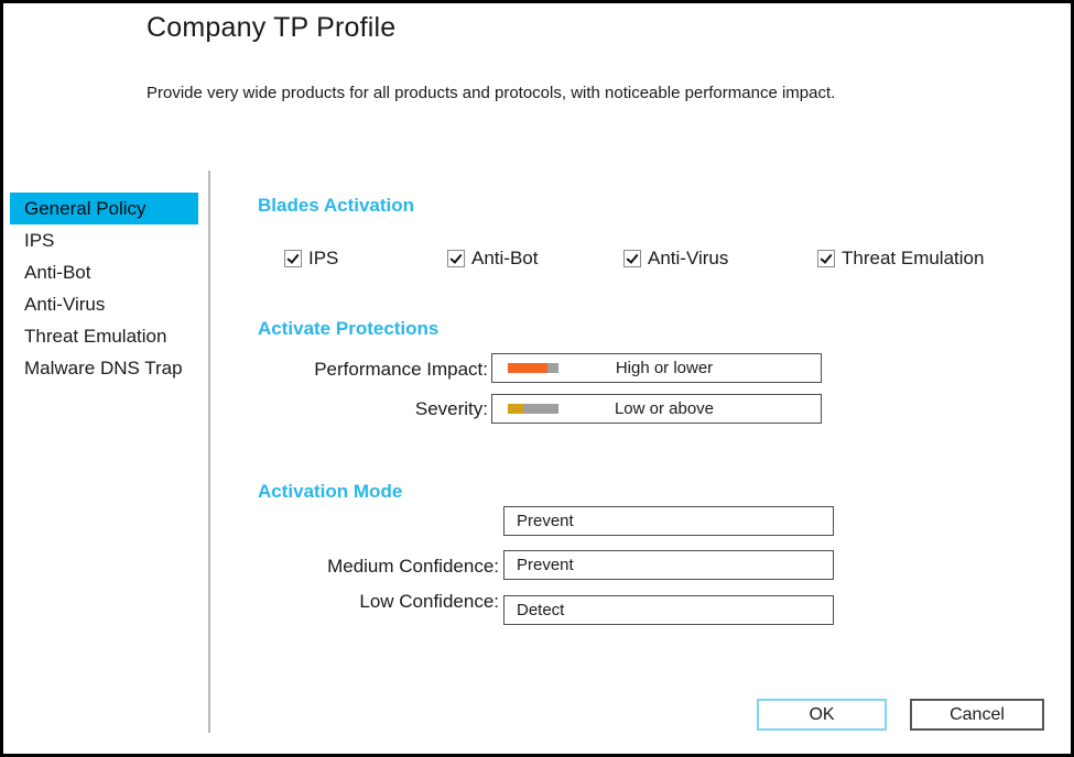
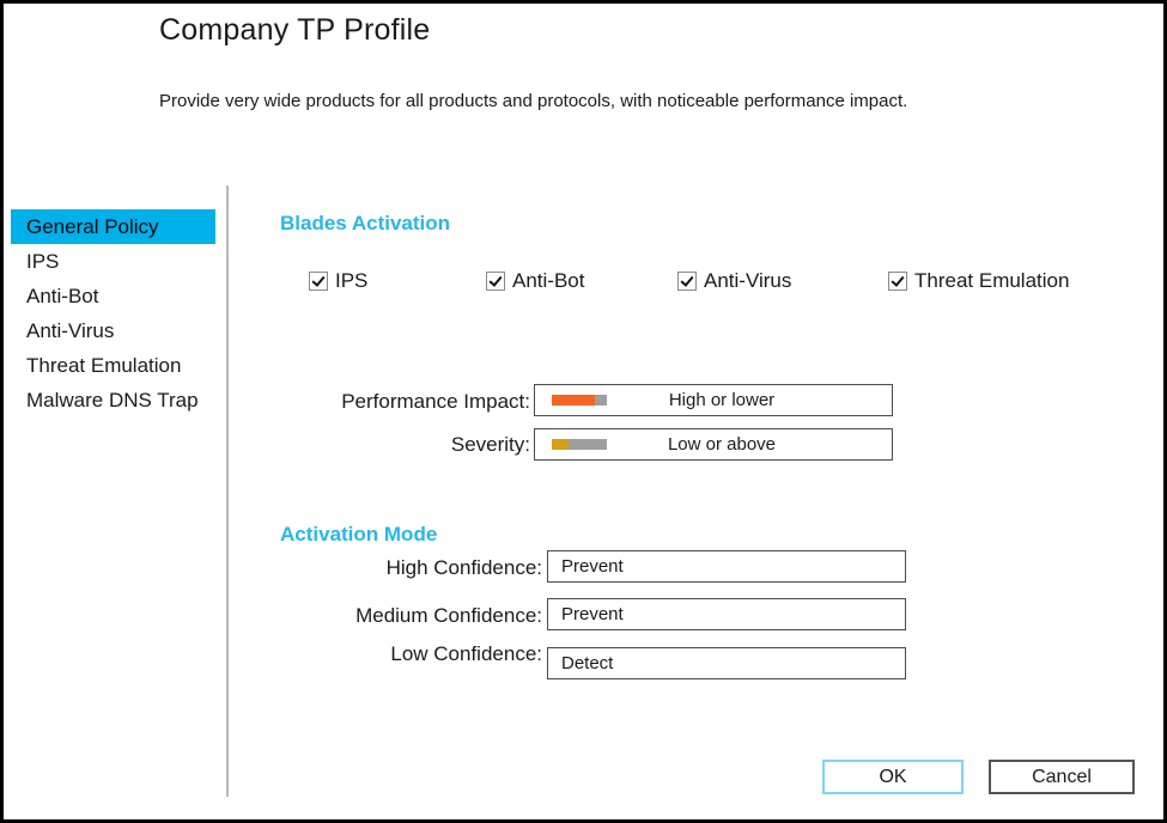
  Company TP Profile
  Provide very wide products for all products and protocols, with noticeable performance impact.
  General Policy
  IPS
  Anti-Bot
  Anti-Virus
  Threat Emulation
  Malware DNS Trap
  Blades Activation
  IPS
  Anti-Bot
  Anti-Virus
  Threat Emulation
- Activate Protections
  Performance Impact:
  High or lower
  Severity:
  Low or above
  Activation Mode
+ High Confidence:
  Prevent
  Medium Confidence:
  Prevent
  Low Confidence:
  Detect
  OK
  Cancel
